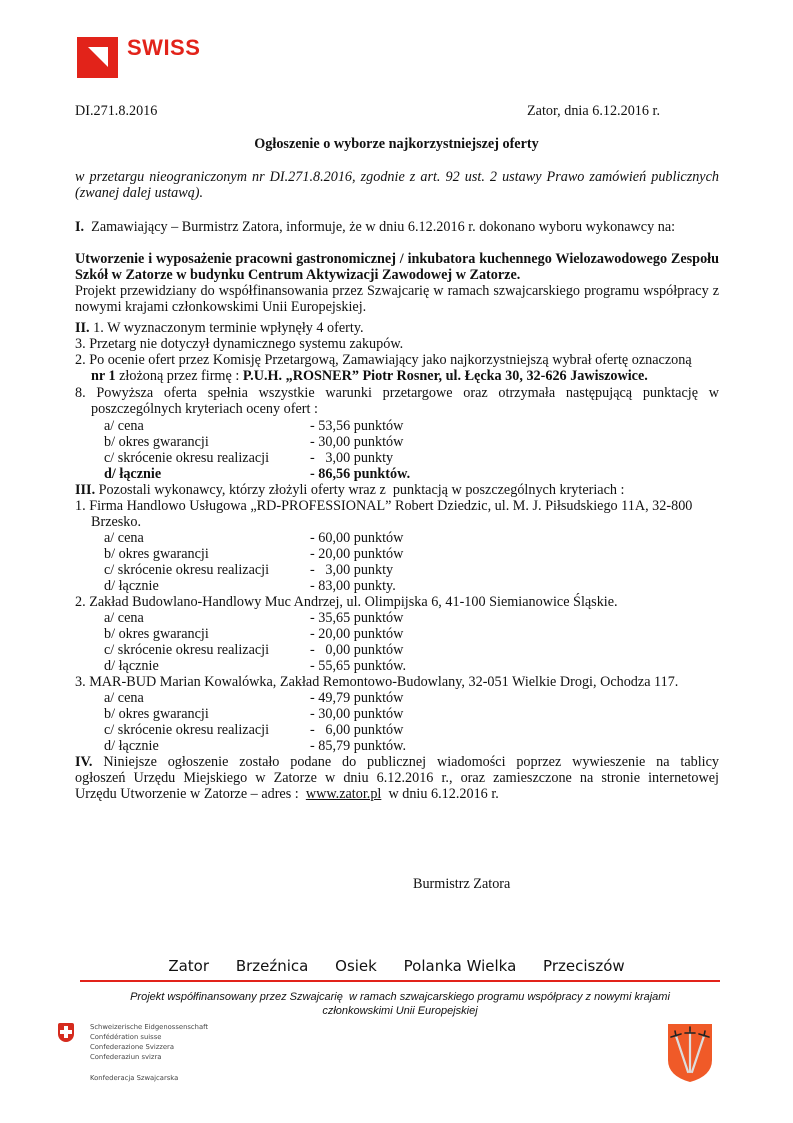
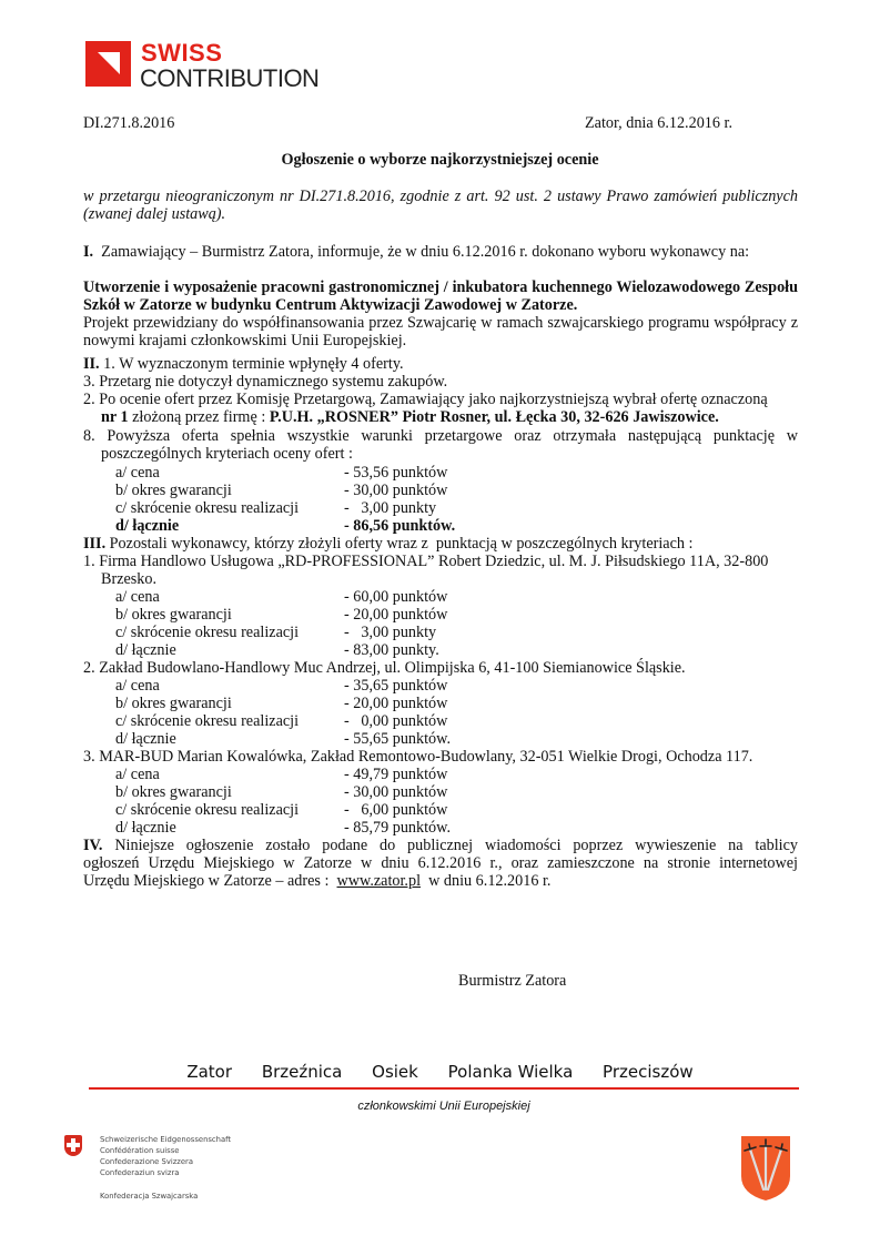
  SWISS
+ CONTRIBUTION
  DI.271.8.2016
  Zator, dnia 6.12.2016 r.
- Ogłoszenie o wyborze najkorzystniejszej oferty
+ Ogłoszenie o wyborze najkorzystniejszej ocenie
  w przetargu nieograniczonym nr DI.271.8.2016, zgodnie z art. 92 ust. 2 ustawy Prawo zamówień publicznych (zwanej dalej ustawą).
  I. Zamawiający – Burmistrz Zatora, informuje, że w dniu 6.12.2016 r. dokonano wyboru wykonawcy na:
  Utworzenie i wyposażenie pracowni gastronomicznej / inkubatora kuchennego Wielozawodowego Zespołu Szkół w Zatorze w budynku Centrum Aktywizacji Zawodowej w Zatorze.
  Projekt przewidziany do współfinansowania przez Szwajcarię w ramach szwajcarskiego programu współpracy z nowymi krajami członkowskimi Unii Europejskiej.
  II. 1. W wyznaczonym terminie wpłynęły 4 oferty.
  3. Przetarg nie dotyczył dynamicznego systemu zakupów.
  2. Po ocenie ofert przez Komisję Przetargową, Zamawiający jako najkorzystniejszą wybrał ofertę oznaczoną
  nr 1 złożoną przez firmę : P.U.H. „ROSNER” Piotr Rosner, ul. Łęcka 30, 32-626 Jawiszowice.
  8. Powyższa oferta spełnia wszystkie warunki przetargowe oraz otrzymała następującą punktację w
  poszczególnych kryteriach oceny ofert :
  a/ cena
  - 53,56 punktów
  b/ okres gwarancji
  - 30,00 punktów
  c/ skrócenie okresu realizacji
  - 3,00 punkty
  d/ łącznie
  - 86,56 punktów.
  III. Pozostali wykonawcy, którzy złożyli oferty wraz z punktacją w poszczególnych kryteriach :
  1. Firma Handlowo Usługowa „RD-PROFESSIONAL” Robert Dziedzic, ul. M. J. Piłsudskiego 11A, 32-800
  Brzesko.
  a/ cena
  - 60,00 punktów
  b/ okres gwarancji
  - 20,00 punktów
  c/ skrócenie okresu realizacji
  - 3,00 punkty
  d/ łącznie
  - 83,00 punkty.
  2. Zakład Budowlano-Handlowy Muc Andrzej, ul. Olimpijska 6, 41-100 Siemianowice Śląskie.
  a/ cena
  - 35,65 punktów
  b/ okres gwarancji
  - 20,00 punktów
  c/ skrócenie okresu realizacji
  - 0,00 punktów
  d/ łącznie
  - 55,65 punktów.
  3. MAR-BUD Marian Kowalówka, Zakład Remontowo-Budowlany, 32-051 Wielkie Drogi, Ochodza 117.
  a/ cena
  - 49,79 punktów
  b/ okres gwarancji
  - 30,00 punktów
  c/ skrócenie okresu realizacji
  - 6,00 punktów
  d/ łącznie
  - 85,79 punktów.
  IV. Niniejsze ogłoszenie zostało podane do publicznej wiadomości poprzez wywieszenie na tablicy
  ogłoszeń Urzędu Miejskiego w Zatorze w dniu 6.12.2016 r., oraz zamieszczone na stronie internetowej
- Urzędu Utworzenie w Zatorze – adres : www.zator.pl w dniu 6.12.2016 r.
+ Urzędu Miejskiego w Zatorze – adres : www.zator.pl w dniu 6.12.2016 r.
  Burmistrz Zatora
  Zator Brzeźnica Osiek Polanka Wielka Przeciszów
- Projekt współfinansowany przez Szwajcarię w ramach szwajcarskiego programu współpracy z nowymi krajami
  członkowskimi Unii Europejskiej
  Schweizerische Eidgenossenschaft
  Confédération suisse
  Confederazione Svizzera
  Confederaziun svizra
  Konfederacja Szwajcarska
